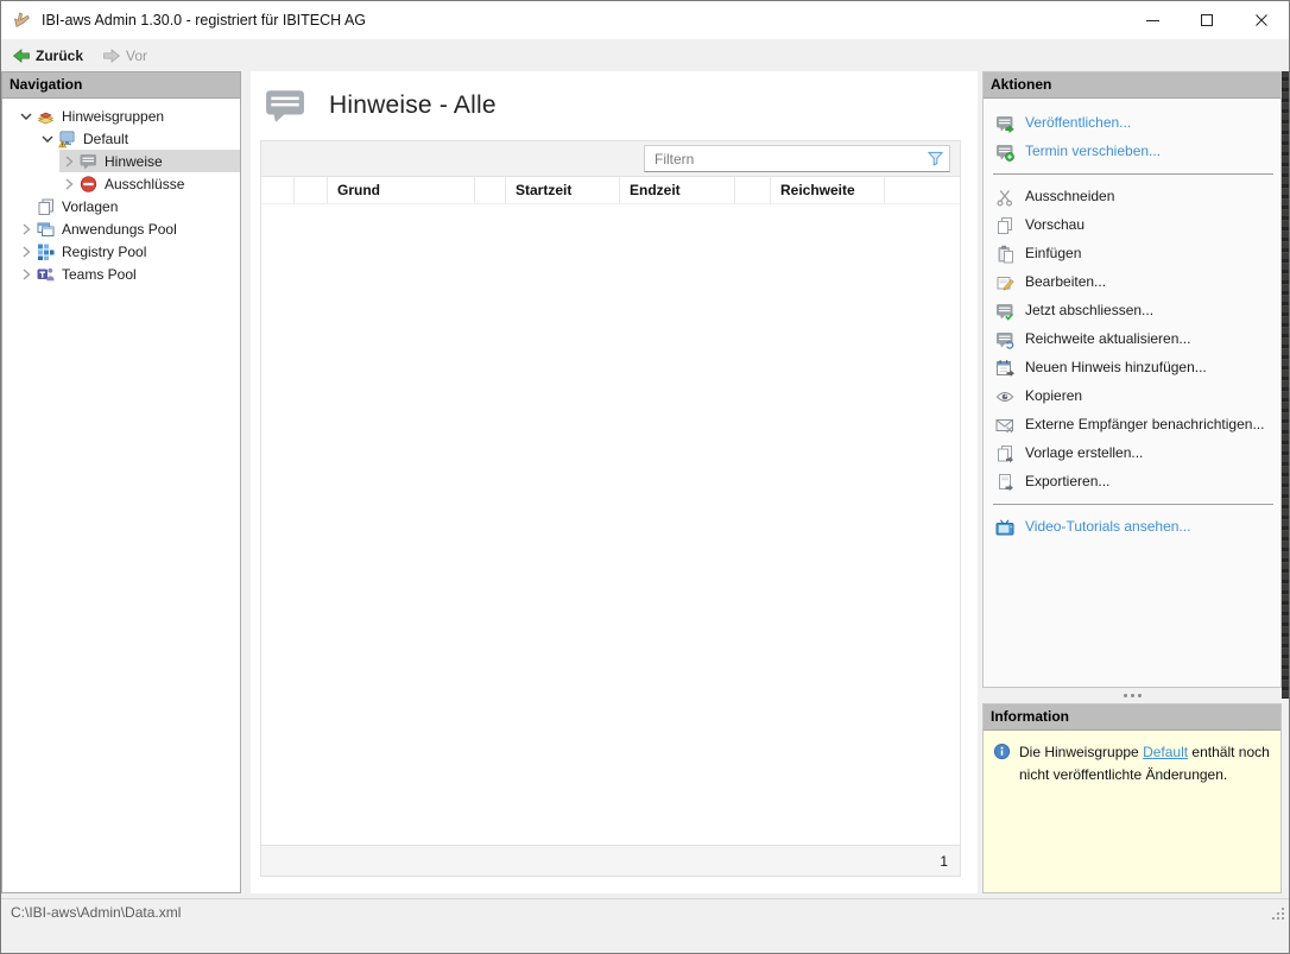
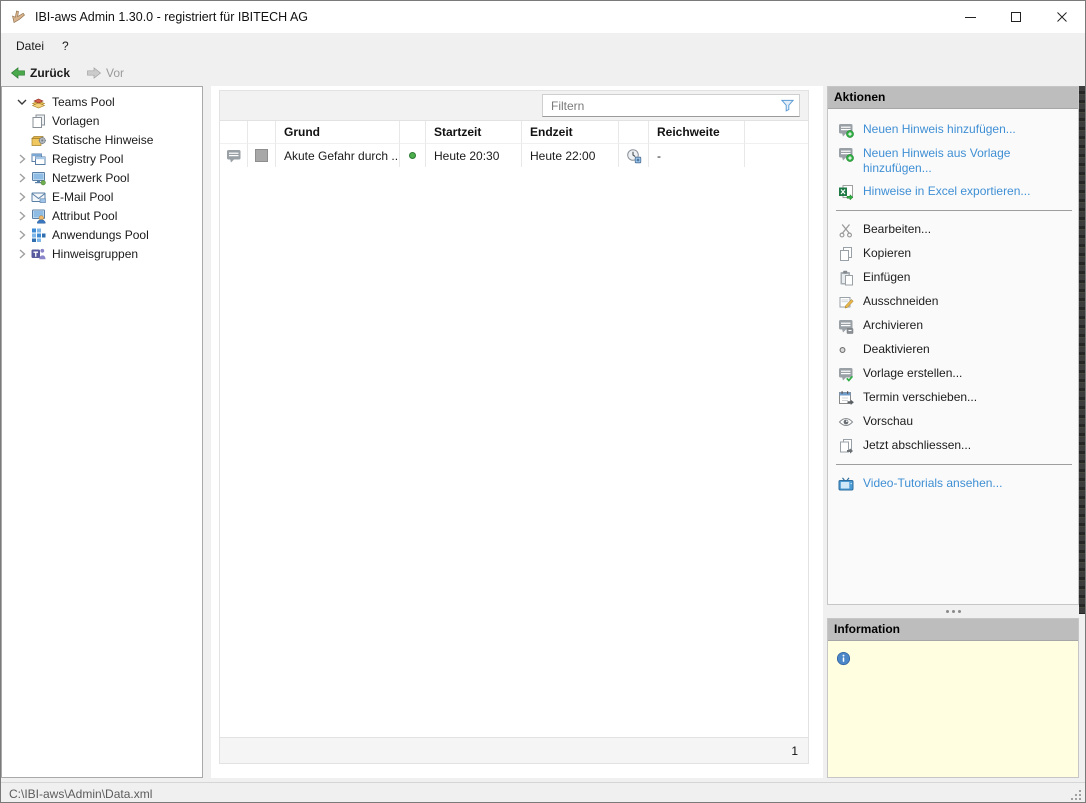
  IBI-aws Admin 1.30.0 - registriert für IBITECH AG
+ Datei
+ ?
  Zurück
  Vor
- Navigation
- Hinweisgruppen
+ Teams Pool
- Default
- Hinweise
- Ausschlüsse
  Vorlagen
+ Statische Hinweise
- Anwendungs Pool
+ Registry Pool
+ Netzwerk Pool
+ E-Mail Pool
+ Attribut Pool
- Registry Pool
+ Anwendungs Pool
- Teams Pool
+ Hinweisgruppen
- Hinweise - Alle
  Filtern
  Grund
  Startzeit
  Endzeit
  Reichweite
+ Akute Gefahr durch ...
+ Heute 20:30
+ Heute 22:00
+ -
  1
  Aktionen
- Veröffentlichen...
- Termin verschieben...
+ Neuen Hinweis hinzufügen...
+ Neuen Hinweis aus Vorlage hinzufügen...
+ Hinweise in Excel exportieren...
- Ausschneiden
+ Bearbeiten...
- Vorschau
+ Kopieren
  Einfügen
- Bearbeiten...
+ Ausschneiden
+ Archivieren
+ Deaktivieren
- Jetzt abschliessen...
+ Vorlage erstellen...
- Reichweite aktualisieren...
- Neuen Hinweis hinzufügen...
+ Termin verschieben...
- Kopieren
+ Vorschau
- Externe Empfänger benachrichtigen...
- Vorlage erstellen...
+ Jetzt abschliessen...
- Exportieren...
  Video-Tutorials ansehen...
  Information
- Die Hinweisgruppe Default enthält noch nicht veröffentlichte Änderungen.
  C:\IBI-aws\Admin\Data.xml
